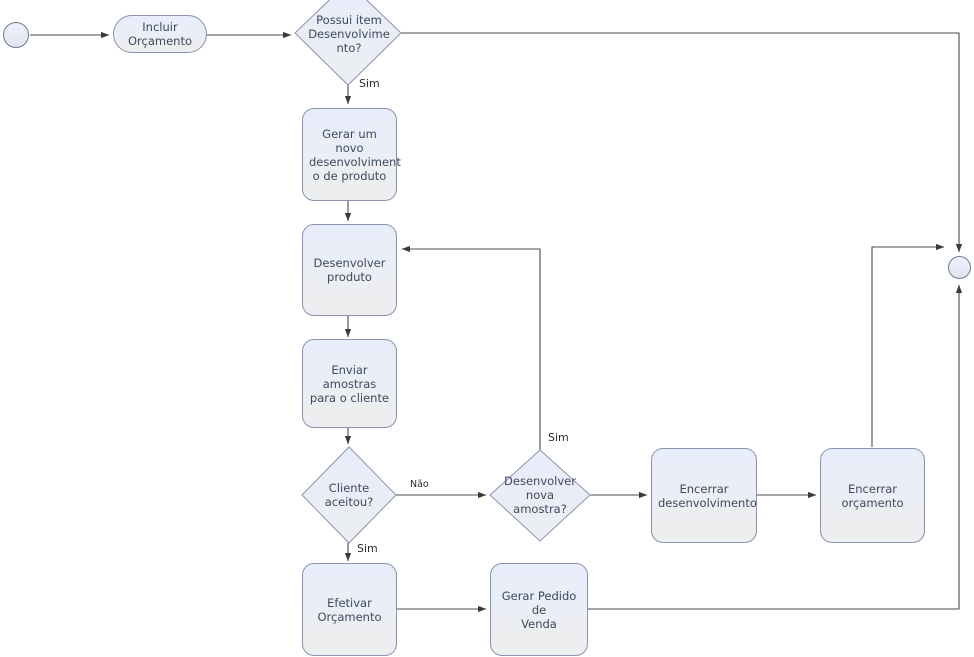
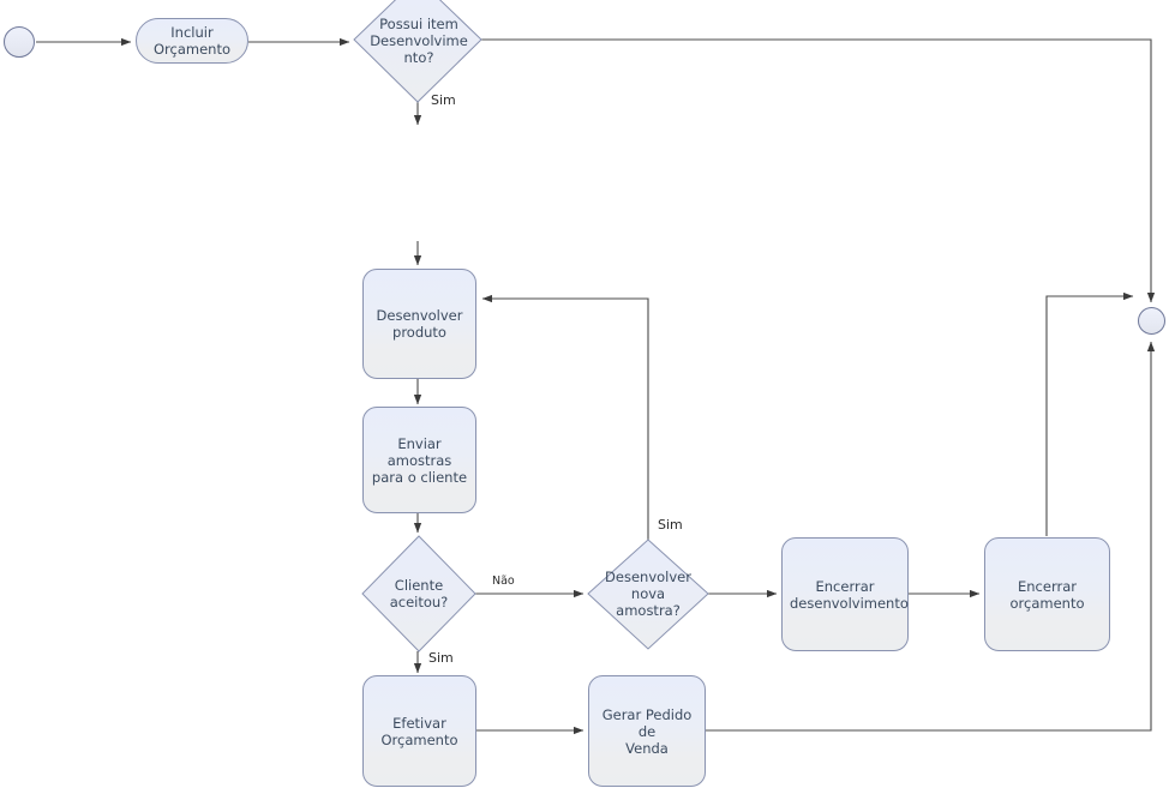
  Incluir
  Orçamento
  Possui item
  Desenvolvime
  nto?
- Gerar um novo
- desenvolviment
- o de produto
  Desenvolver
  produto
  Enviar amostras
  para o cliente
  Cliente
  aceitou?
  Desenvolver
  nova
  amostra?
  Encerrar
  desenvolvimento
  Encerrar
  orçamento
  Efetivar
  Orçamento
  Gerar Pedido de
  Venda
  Sim
  Não
  Sim
  Sim
